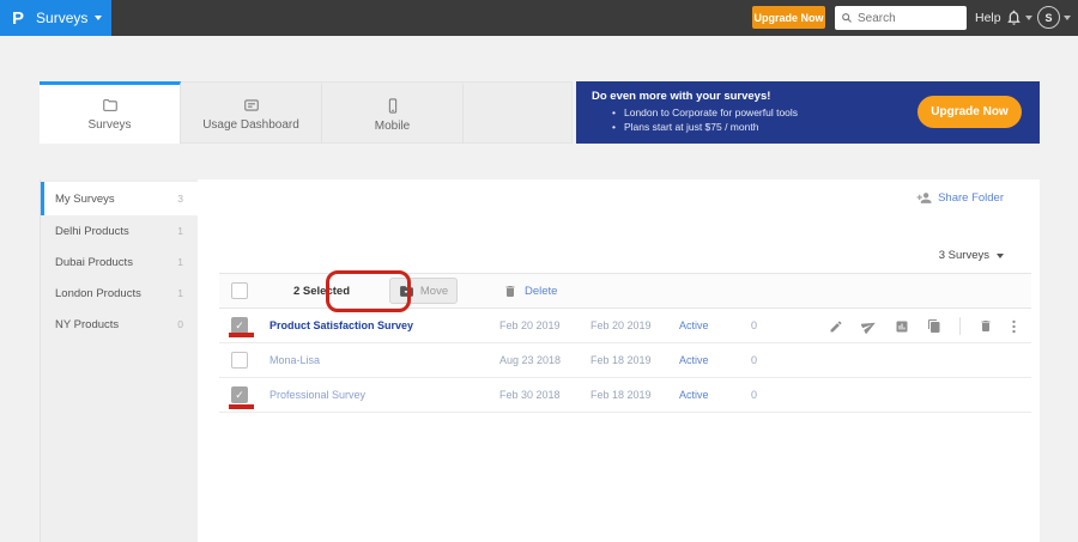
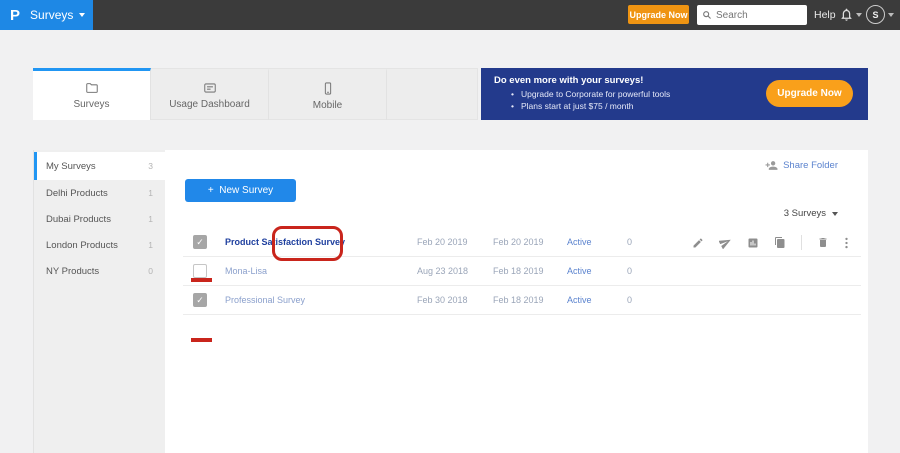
  P
  Surveys
  Upgrade Now
  Search
  Help
  S
  Surveys
  Usage Dashboard
  Mobile
  Do even more with your surveys!
- London to Corporate for powerful tools
+ Upgrade to Corporate for powerful tools
  Plans start at just $75 / month
  Upgrade Now
  My Surveys
  3
  Delhi Products
  1
  Dubai Products
  1
  London Products
  1
  NY Products
  0
  Share Folder
+ + New Survey
  3 Surveys
- 2 Selected
- Move
- Delete
  ✓
  Product Satisfaction Survey
  Feb 20 2019
  Feb 20 2019
  Active
  0
  Mona-Lisa
  Aug 23 2018
  Feb 18 2019
  Active
  0
  ✓
  Professional Survey
  Feb 30 2018
  Feb 18 2019
  Active
  0
